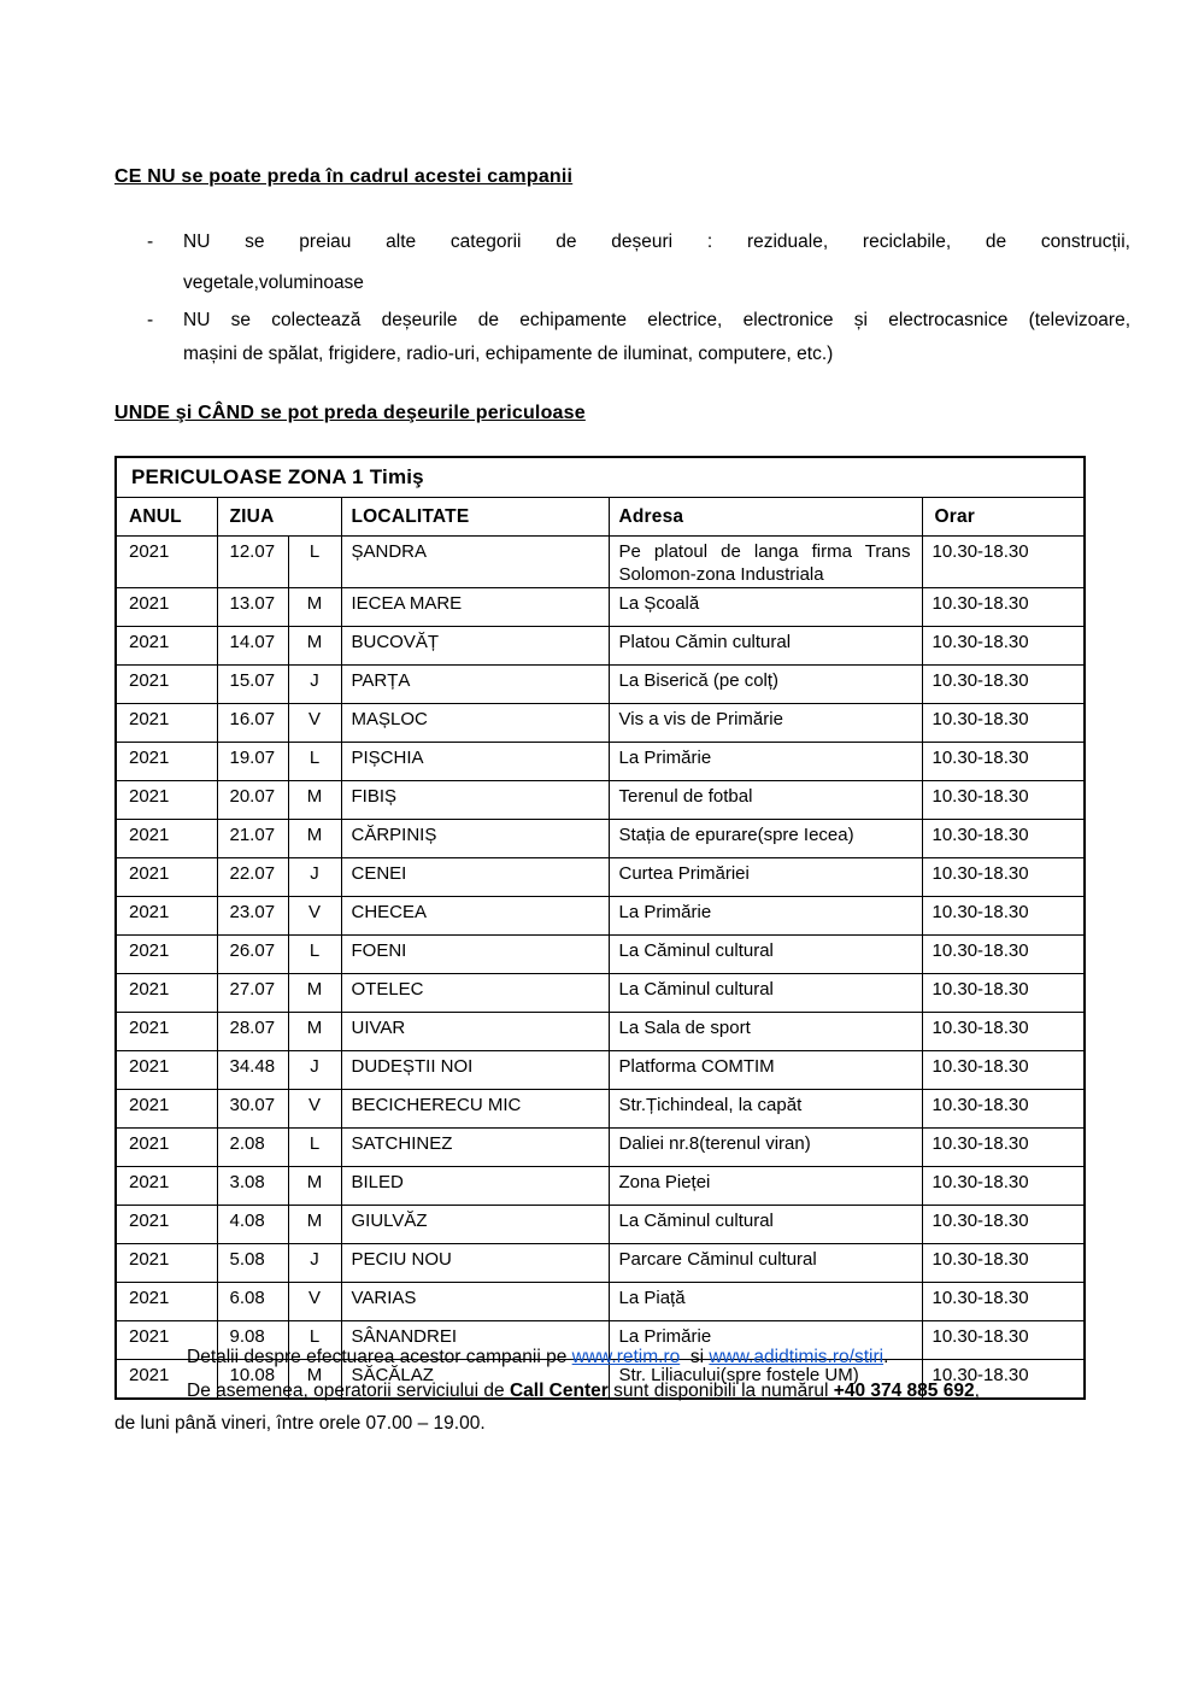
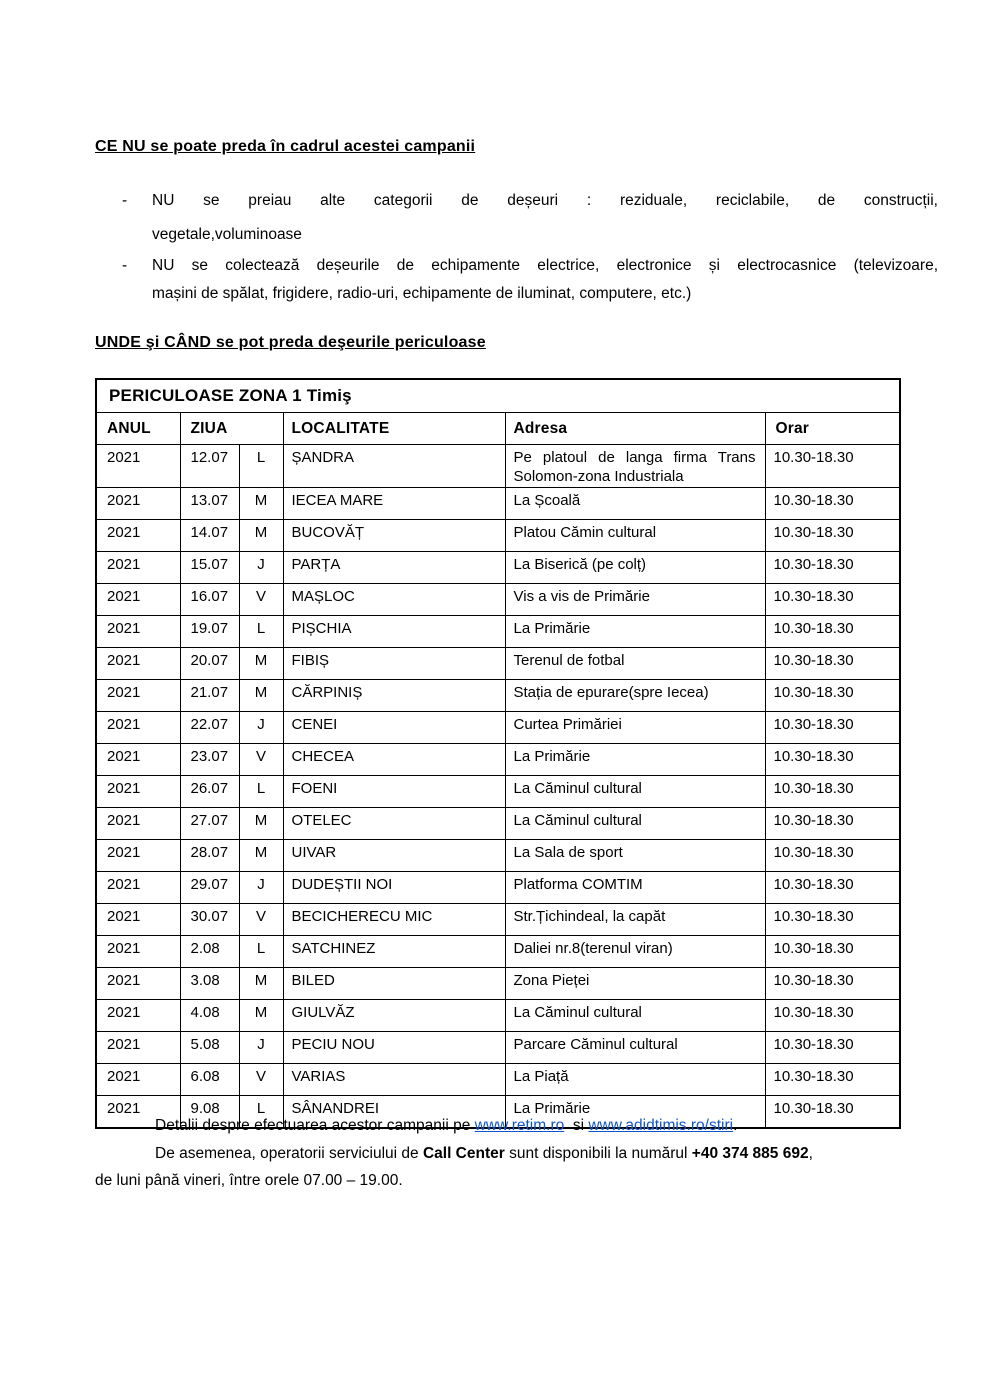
  CE NU se poate preda în cadrul acestei campanii
  -
  NU se preiau alte categorii de deșeuri : reziduale, reciclabile, de construcții,
  vegetale,voluminoase
  -
  NU se colectează deșeurile de echipamente electrice, electronice și electrocasnice (televizoare,
  mașini de spălat, frigidere, radio-uri, echipamente de iluminat, computere, etc.)
  UNDE şi CÂND se pot preda deşeurile periculoase
  PERICULOASE ZONA 1 Timiş
  ANUL	ZIUA	LOCALITATE	Adresa	Orar
  2021	12.07	L	ȘANDRA	Pe platoul de langa firma Trans Solomon-zona Industriala	10.30-18.30
  2021	13.07	M	IECEA MARE	La Școală	10.30-18.30
  2021	14.07	M	BUCOVĂȚ	Platou Cămin cultural	10.30-18.30
  2021	15.07	J	PARȚA	La Biserică (pe colț)	10.30-18.30
  2021	16.07	V	MAȘLOC	Vis a vis de Primărie	10.30-18.30
  2021	19.07	L	PIȘCHIA	La Primărie	10.30-18.30
  2021	20.07	M	FIBIȘ	Terenul de fotbal	10.30-18.30
  2021	21.07	M	CĂRPINIȘ	Stația de epurare(spre Iecea)	10.30-18.30
  2021	22.07	J	CENEI	Curtea Primăriei	10.30-18.30
  2021	23.07	V	CHECEA	La Primărie	10.30-18.30
  2021	26.07	L	FOENI	La Căminul cultural	10.30-18.30
  2021	27.07	M	OTELEC	La Căminul cultural	10.30-18.30
  2021	28.07	M	UIVAR	La Sala de sport	10.30-18.30
- 2021	34.48	J	DUDEȘTII NOI	Platforma COMTIM	10.30-18.30
+ 2021	29.07	J	DUDEȘTII NOI	Platforma COMTIM	10.30-18.30
  2021	30.07	V	BECICHERECU MIC	Str.Țichindeal, la capăt	10.30-18.30
  2021	2.08	L	SATCHINEZ	Daliei nr.8(terenul viran)	10.30-18.30
  2021	3.08	M	BILED	Zona Pieței	10.30-18.30
  2021	4.08	M	GIULVĂZ	La Căminul cultural	10.30-18.30
  2021	5.08	J	PECIU NOU	Parcare Căminul cultural	10.30-18.30
  2021	6.08	V	VARIAS	La Piață	10.30-18.30
  2021	9.08	L	SÂNANDREI	La Primărie	10.30-18.30
- 2021	10.08	M	SĂCĂLAZ	Str. Liliacului(spre fostele UM)	10.30-18.30
  Detalii despre efectuarea acestor campanii pe www.retim.ro si www.adidtimis.ro/stiri.
  De asemenea, operatorii serviciului de Call Center sunt disponibili la numărul +40 374 885 692,
  de luni până vineri, între orele 07.00 – 19.00.
